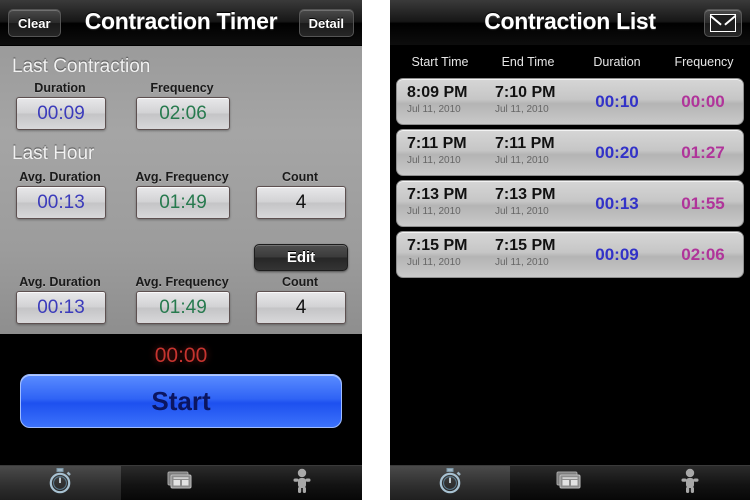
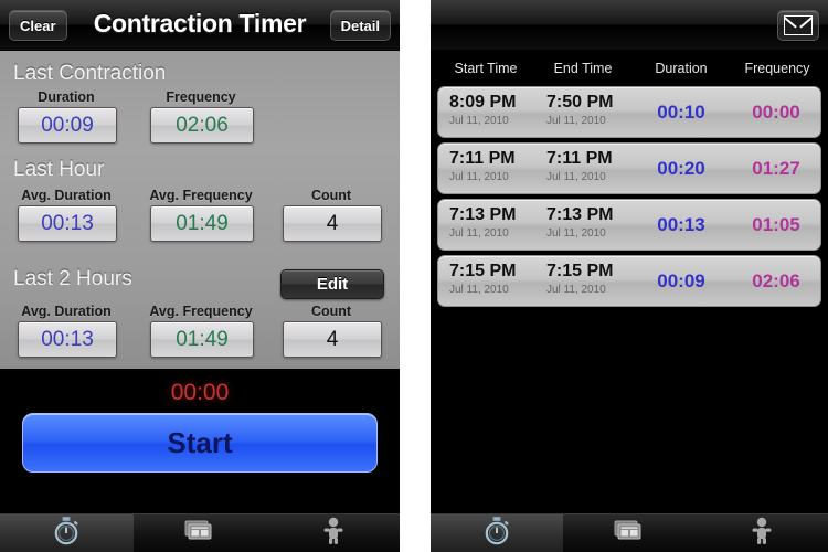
  Clear
  Contraction Timer
  Detail
  Last Contraction
  Duration
  00:09
  Frequency
  02:06
  Last Hour
  Avg. Duration
  00:13
  Avg. Frequency
  01:49
  Count
  4
+ Last 2 Hours
  Edit
  Avg. Duration
  00:13
  Avg. Frequency
  01:49
  Count
  4
  00:00
  Start
- Contraction List
  Start Time
  End Time
  Duration
  Frequency
  8:09 PM
  Jul 11, 2010
- 7:10 PM
+ 7:50 PM
  Jul 11, 2010
  00:10
  00:00
  7:11 PM
  Jul 11, 2010
  7:11 PM
  Jul 11, 2010
  00:20
  01:27
  7:13 PM
  Jul 11, 2010
  7:13 PM
  Jul 11, 2010
  00:13
- 01:55
+ 01:05
  7:15 PM
  Jul 11, 2010
  7:15 PM
  Jul 11, 2010
  00:09
  02:06
